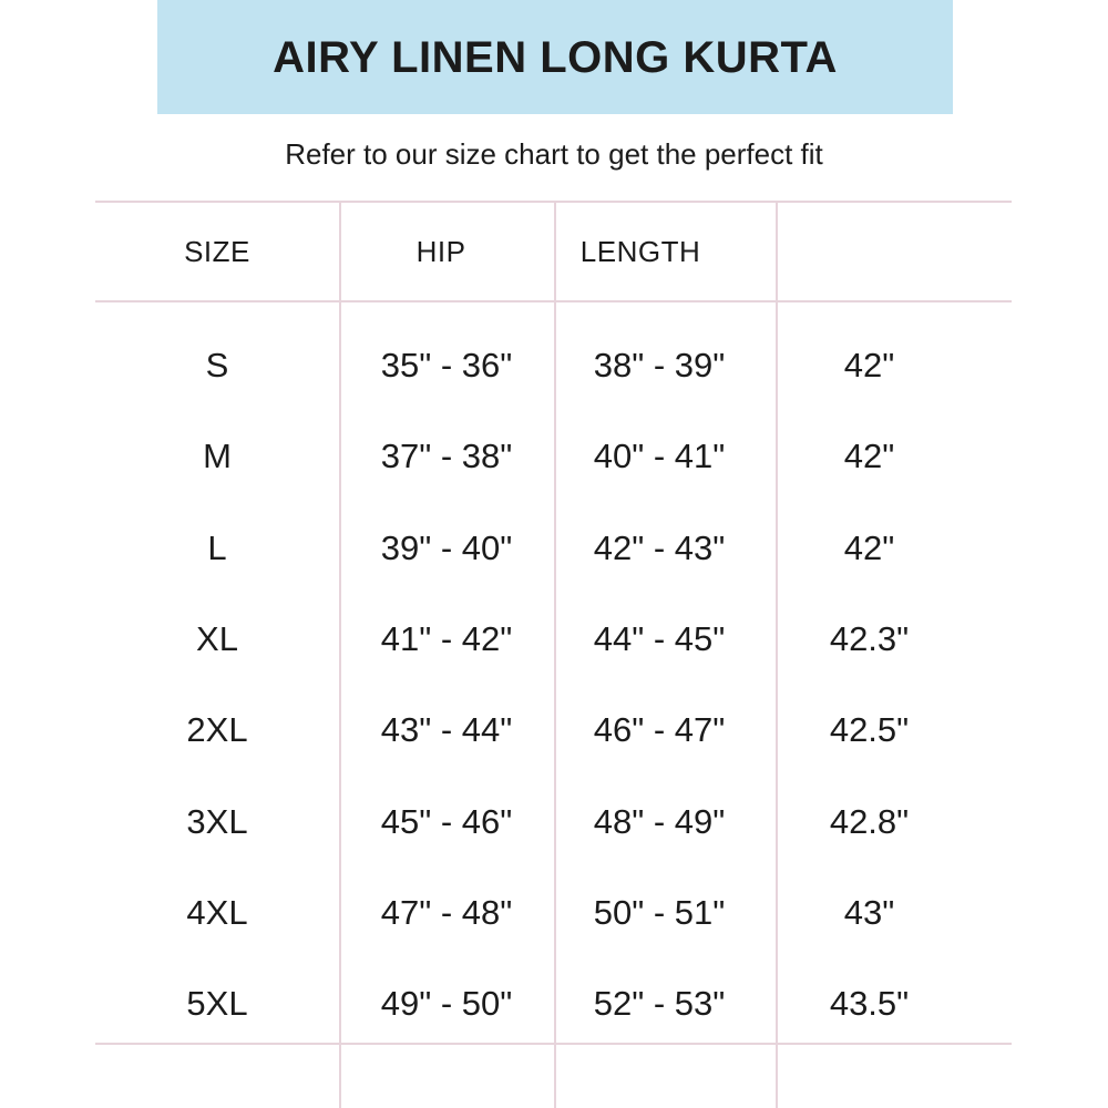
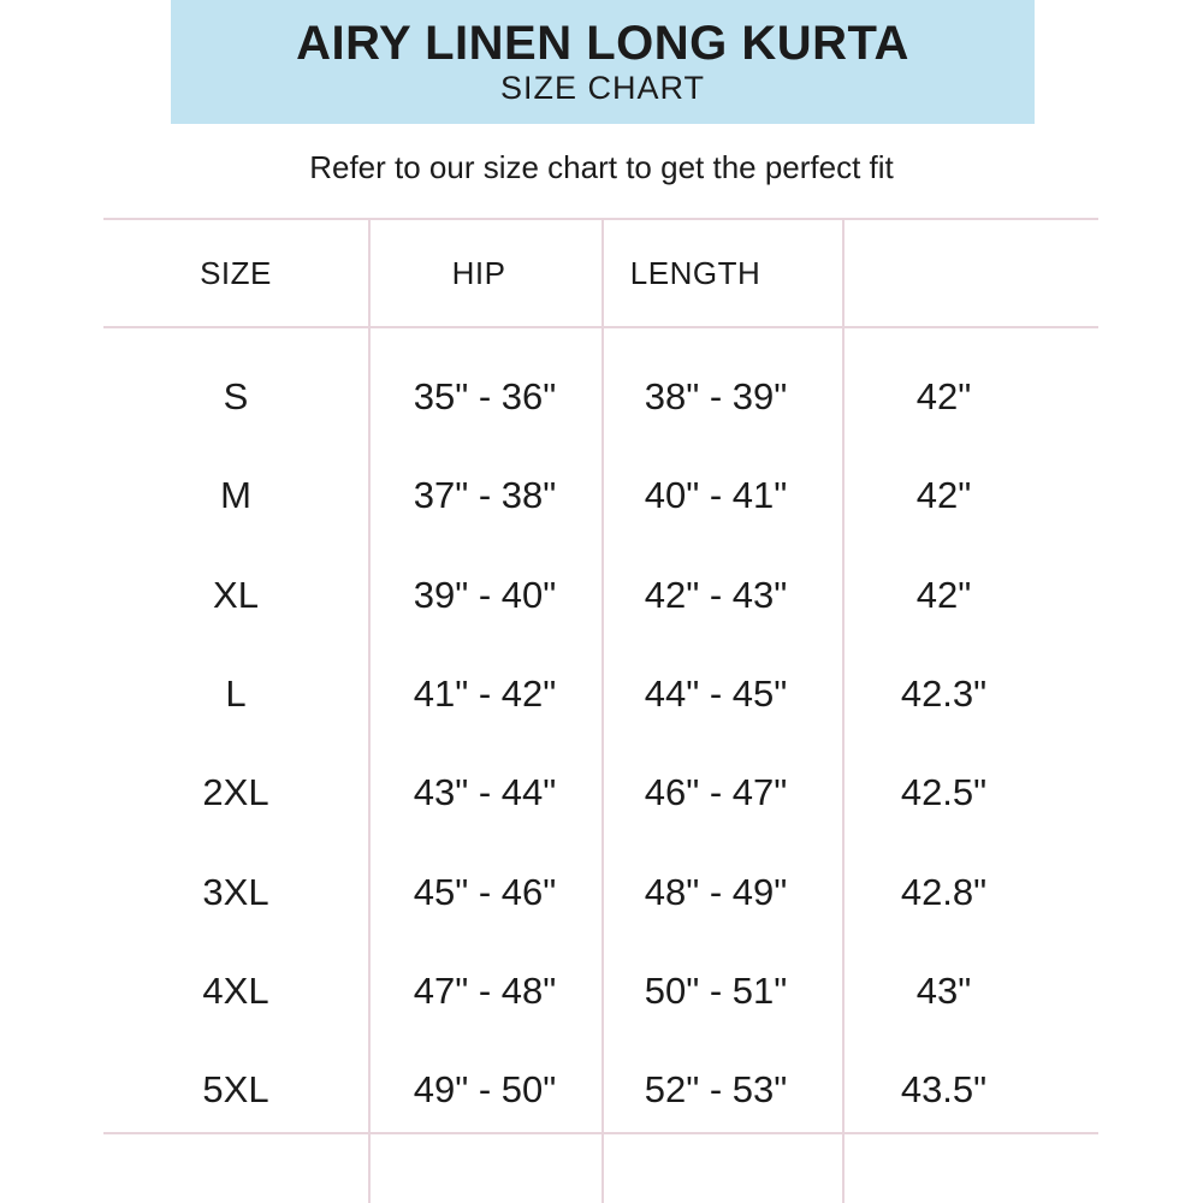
  AIRY LINEN LONG KURTA
+ SIZE CHART
  Refer to our size chart to get the perfect fit
  SIZE
  HIP
  LENGTH
  S
  35" - 36"
  38" - 39"
  42"
  M
  37" - 38"
  40" - 41"
  42"
- L
+ XL
  39" - 40"
  42" - 43"
  42"
- XL
+ L
  41" - 42"
  44" - 45"
  42.3"
  2XL
  43" - 44"
  46" - 47"
  42.5"
  3XL
  45" - 46"
  48" - 49"
  42.8"
  4XL
  47" - 48"
  50" - 51"
  43"
  5XL
  49" - 50"
  52" - 53"
  43.5"
